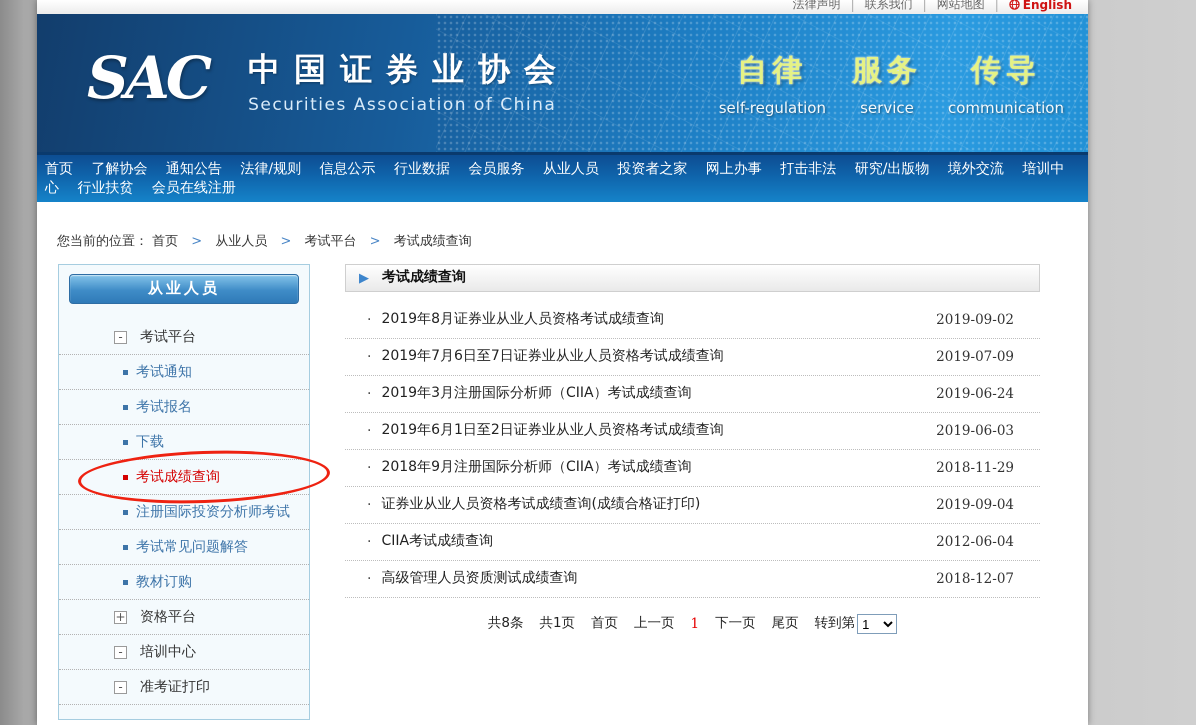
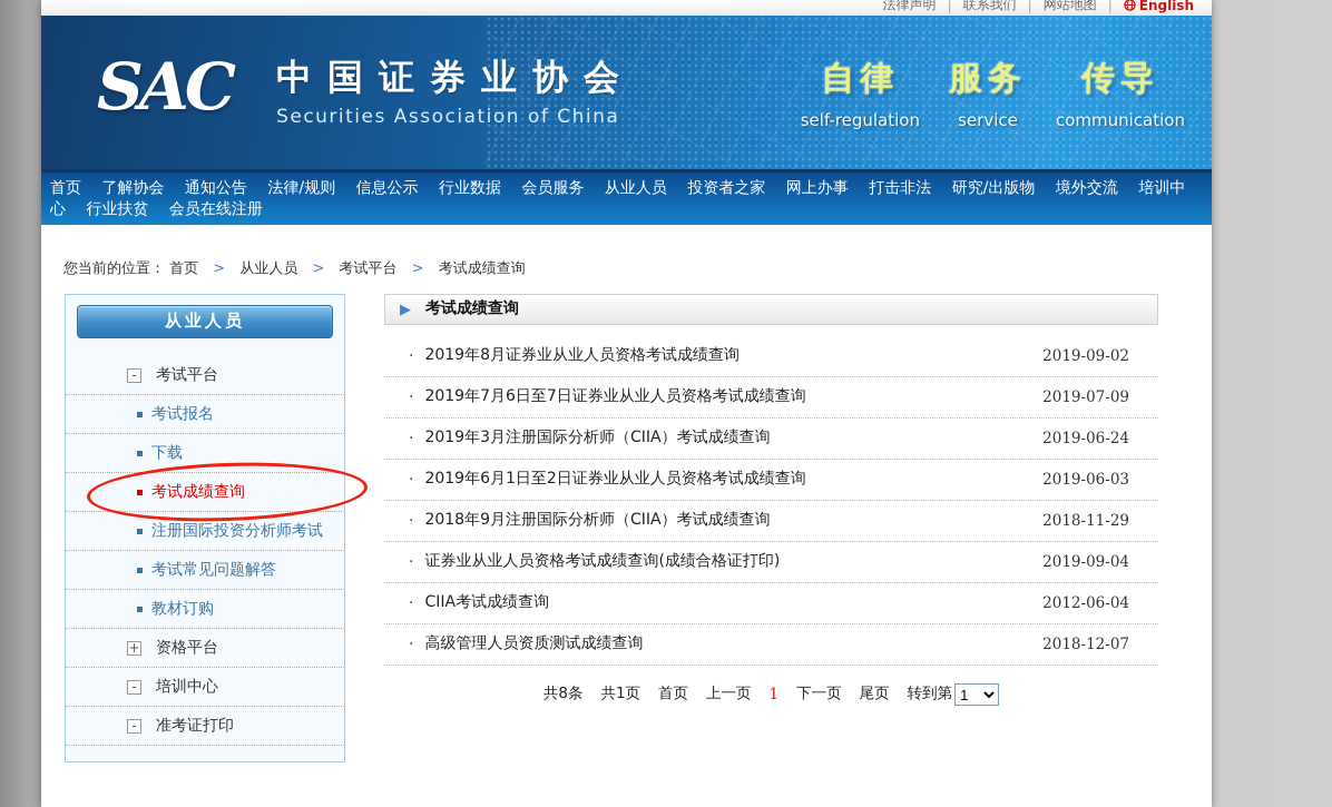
  法律声明
  |
  联系我们
  |
  网站地图
  |
  English
  SAC
  中国证券业协会
  Securities Association of China
  自律
  self-regulation
  服务
  service
  传导
  communication
  首页 了解协会 通知公告 法律/规则 信息公示 行业数据 会员服务 从业人员 投资者之家 网上办事 打击非法 研究/出版物 境外交流 培训中心 行业扶贫 会员在线注册
  您当前的位置： 首页 > 从业人员 > 考试平台 > 考试成绩查询
  从业人员
  -
  考试平台
- 考试通知
  考试报名
  下载
  考试成绩查询
  注册国际投资分析师考试
  考试常见问题解答
  教材订购
  +
  资格平台
  -
  培训中心
  -
  准考证打印
  ▶
  考试成绩查询
  ·
  2019年8月证券业从业人员资格考试成绩查询
  2019-09-02
  ·
  2019年7月6日至7日证券业从业人员资格考试成绩查询
  2019-07-09
  ·
  2019年3月注册国际分析师（CIIA）考试成绩查询
  2019-06-24
  ·
  2019年6月1日至2日证券业从业人员资格考试成绩查询
  2019-06-03
  ·
  2018年9月注册国际分析师（CIIA）考试成绩查询
  2018-11-29
  ·
  证券业从业人员资格考试成绩查询(成绩合格证打印)
  2019-09-04
  ·
  CIIA考试成绩查询
  2012-06-04
  ·
  高级管理人员资质测试成绩查询
  2018-12-07
  共8条
  共1页
  首页
  上一页
  1
  下一页
  尾页
  转到第
  1
